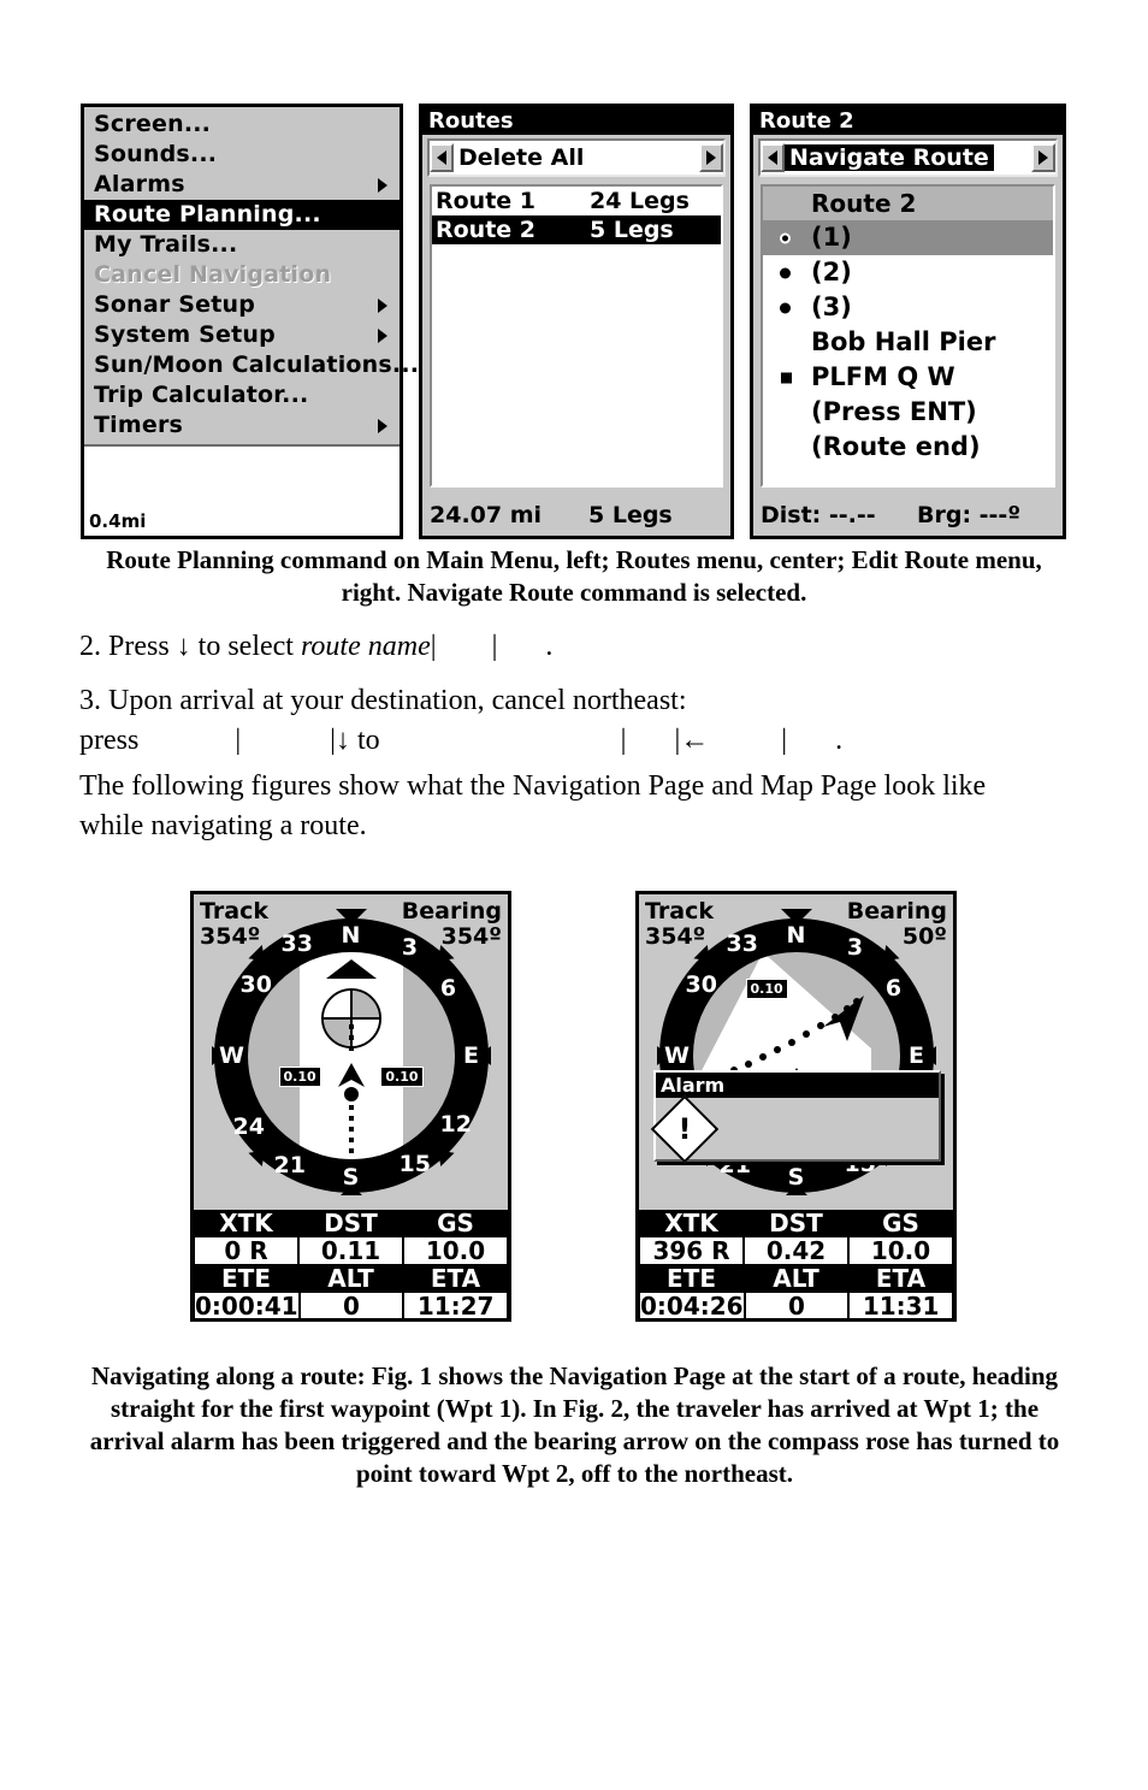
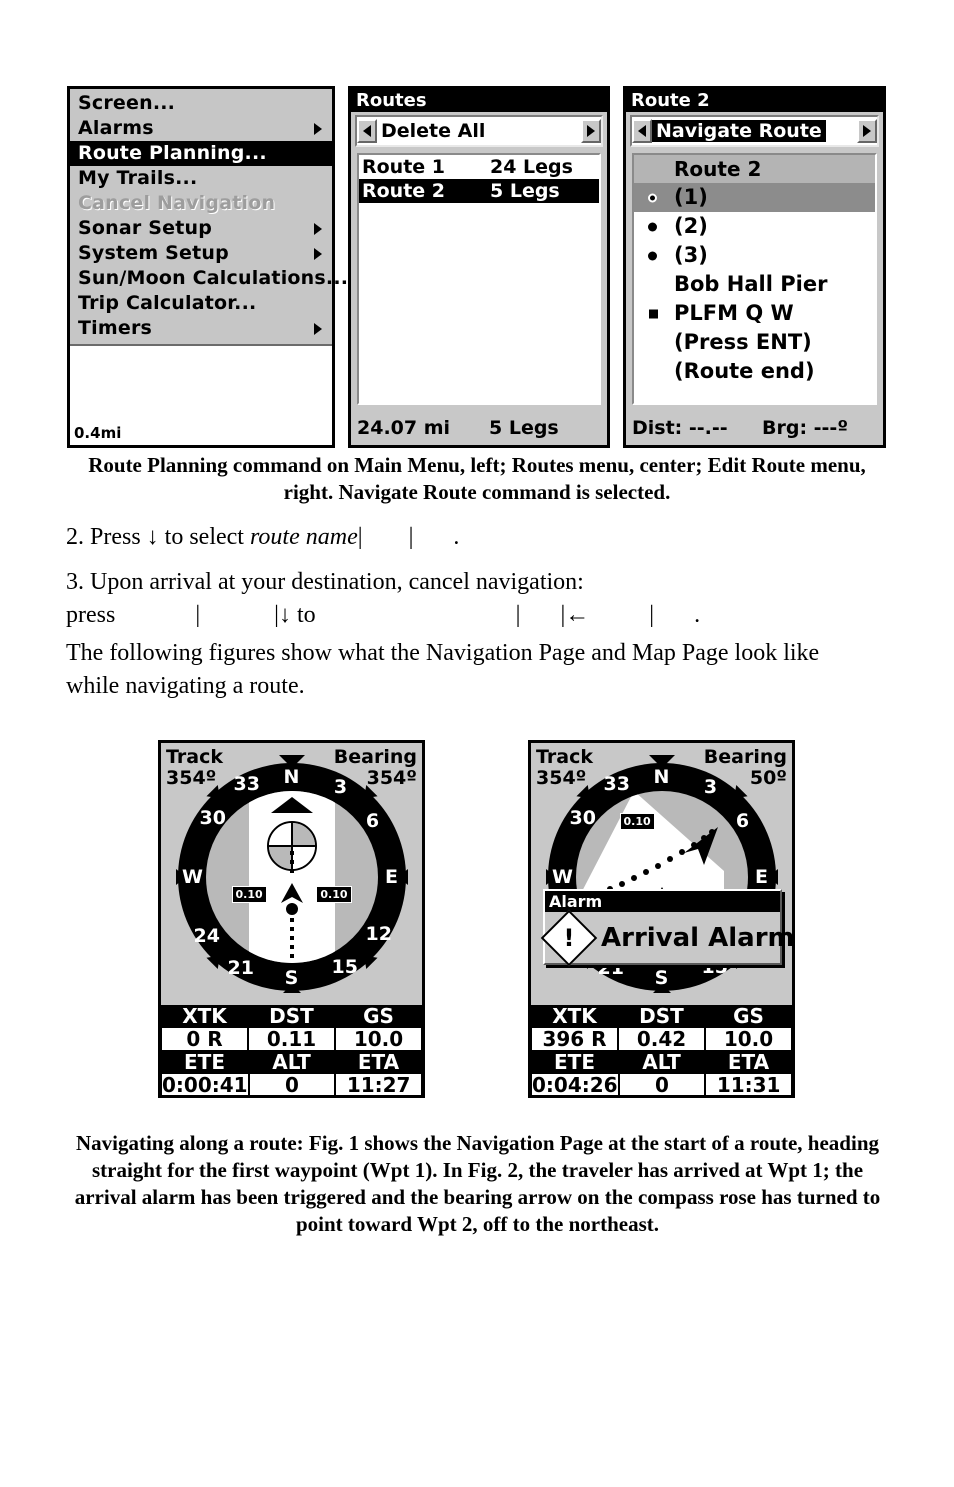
  Screen...
- Sounds...
  Alarms
  Route Planning...
  My Trails...
  Cancel Navigation
  Sonar Setup
  System Setup
  Sun/Moon Calculations...
  Trip Calculator...
  Timers
  0.4mi
  Routes
  Delete All
  Route 1
  24 Legs
  Route 2
  5 Legs
  24.07 mi
  5 Legs
  Route 2
  Navigate Route
  Route 2
  (1)
  (2)
  (3)
  Bob Hall Pier
  PLFM Q W
  (Press ENT)
  (Route end)
  Dist: --.--
  Brg: ---º
  Route Planning command on Main Menu, left; Routes menu, center; Edit Route menu, right. Navigate Route command is selected.
  2. Press ↓ to select route name| | .
- 3. Upon arrival at your destination, cancel northeast:
+ 3. Upon arrival at your destination, cancel navigation:
  press | |↓ to | |← | .
  The following figures show what the Navigation Page and Map Page look like while navigating a route.
  Track
  354º
  Bearing
  354º
  N
  E
  S
  W
  33
  30
  24
  21
  3
  6
  12
  15
  0.10
  0.10
  XTK
  DST
  GS
  0 R
  0.11
  10.0
  ETE
  ALT
  ETA
  0:00:41
  0
  11:27
  Track
  354º
  Bearing
  50º
  N
  E
  S
  W
  33
  30
  21
  3
  6
  15
  0.10
  Alarm
+ Arrival Alarm
  XTK
  DST
  GS
  396 R
  0.42
  10.0
  ETE
  ALT
  ETA
  0:04:26
  0
  11:31
  Navigating along a route: Fig. 1 shows the Navigation Page at the start of a route, heading straight for the first waypoint (Wpt 1). In Fig. 2, the traveler has arrived at Wpt 1; the arrival alarm has been triggered and the bearing arrow on the compass rose has turned to point toward Wpt 2, off to the northeast.
